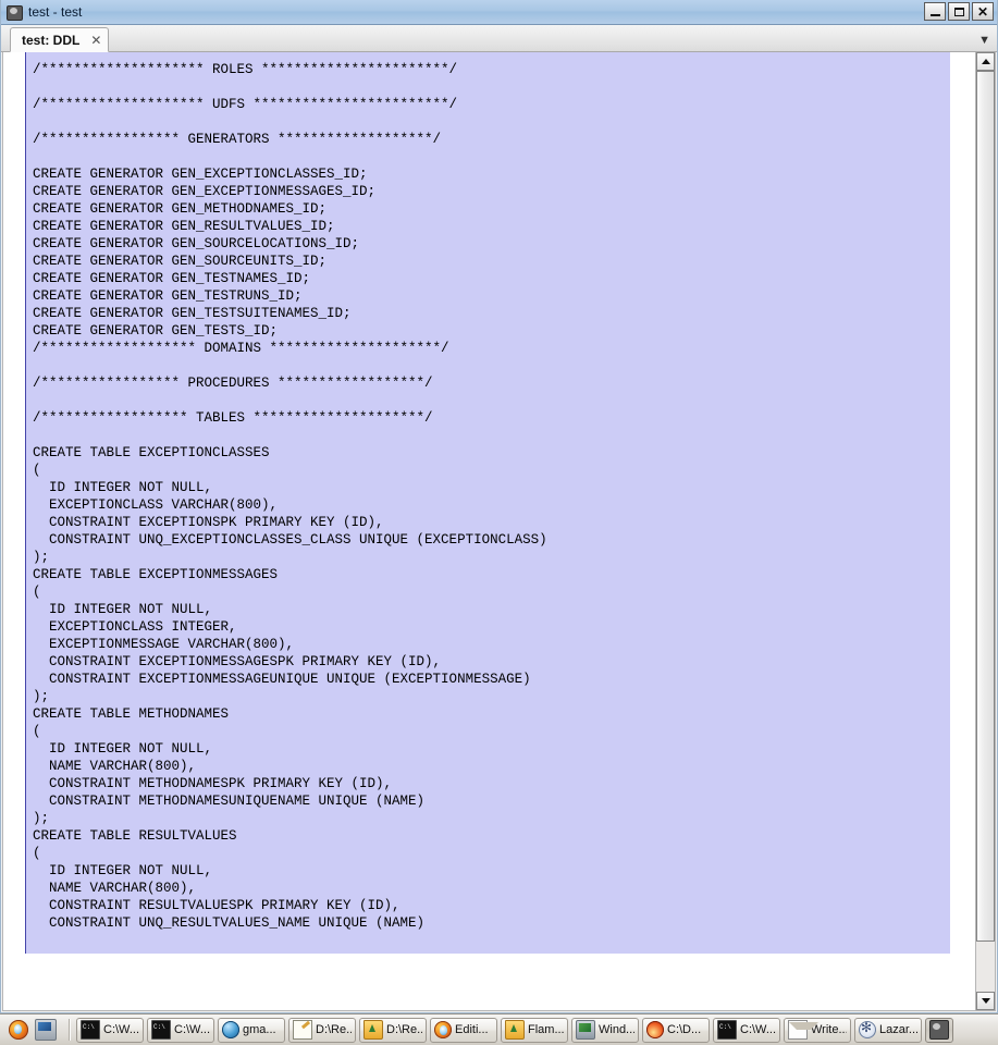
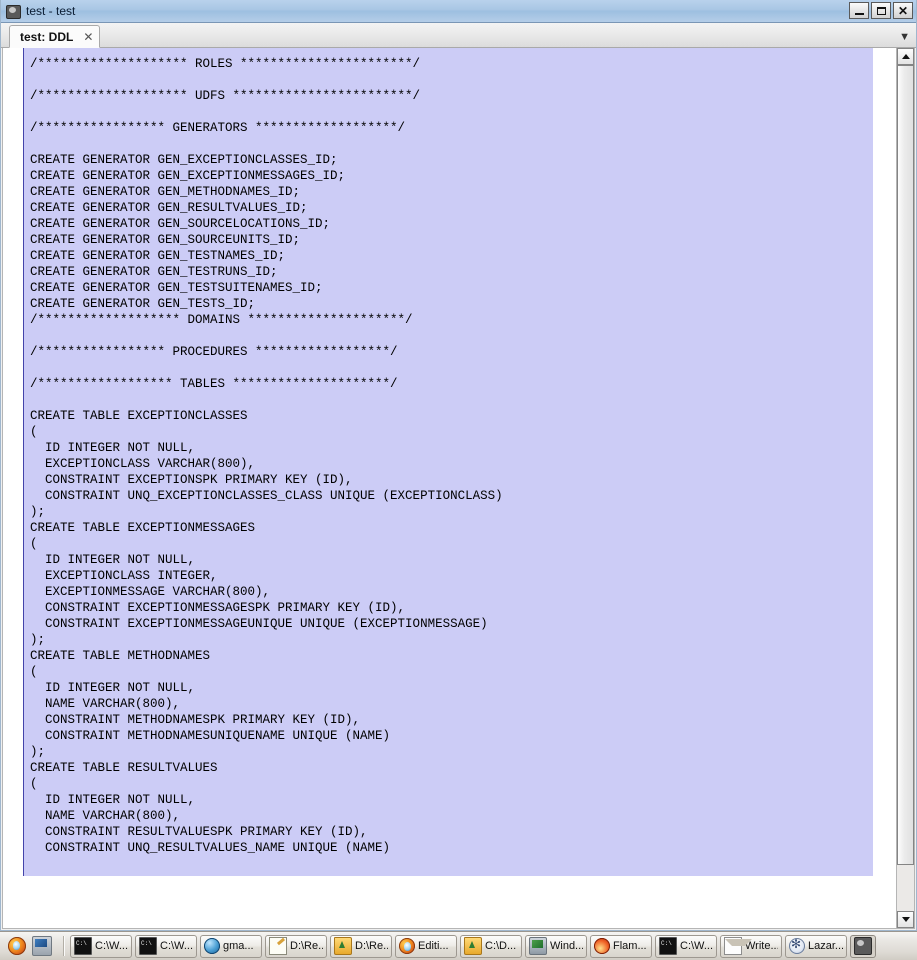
  test - test
  ✕
  test: DDL
  ✕
  ▼
  /******************** ROLES ***********************/
  /******************** UDFS ************************/
  /***************** GENERATORS *******************/
  CREATE GENERATOR GEN_EXCEPTIONCLASSES_ID;
  CREATE GENERATOR GEN_EXCEPTIONMESSAGES_ID;
  CREATE GENERATOR GEN_METHODNAMES_ID;
  CREATE GENERATOR GEN_RESULTVALUES_ID;
  CREATE GENERATOR GEN_SOURCELOCATIONS_ID;
  CREATE GENERATOR GEN_SOURCEUNITS_ID;
  CREATE GENERATOR GEN_TESTNAMES_ID;
  CREATE GENERATOR GEN_TESTRUNS_ID;
  CREATE GENERATOR GEN_TESTSUITENAMES_ID;
  CREATE GENERATOR GEN_TESTS_ID;
  /******************* DOMAINS *********************/
  /***************** PROCEDURES ******************/
  /****************** TABLES *********************/
  CREATE TABLE EXCEPTIONCLASSES
  (
  ID INTEGER NOT NULL,
  EXCEPTIONCLASS VARCHAR(800),
  CONSTRAINT EXCEPTIONSPK PRIMARY KEY (ID),
  CONSTRAINT UNQ_EXCEPTIONCLASSES_CLASS UNIQUE (EXCEPTIONCLASS)
  );
  CREATE TABLE EXCEPTIONMESSAGES
  (
  ID INTEGER NOT NULL,
  EXCEPTIONCLASS INTEGER,
  EXCEPTIONMESSAGE VARCHAR(800),
  CONSTRAINT EXCEPTIONMESSAGESPK PRIMARY KEY (ID),
  CONSTRAINT EXCEPTIONMESSAGEUNIQUE UNIQUE (EXCEPTIONMESSAGE)
  );
  CREATE TABLE METHODNAMES
  (
  ID INTEGER NOT NULL,
  NAME VARCHAR(800),
  CONSTRAINT METHODNAMESPK PRIMARY KEY (ID),
  CONSTRAINT METHODNAMESUNIQUENAME UNIQUE (NAME)
  );
  CREATE TABLE RESULTVALUES
  (
  ID INTEGER NOT NULL,
  NAME VARCHAR(800),
  CONSTRAINT RESULTVALUESPK PRIMARY KEY (ID),
  CONSTRAINT UNQ_RESULTVALUES_NAME UNIQUE (NAME)
  C:\W...
  C:\W...
  gma...
  D:\Re..
  D:\Re..
  Editi...
- Flam...
+ C:\D...
  Wind...
- C:\D...
+ Flam...
  C:\W...
  rite..
  Lazar...
